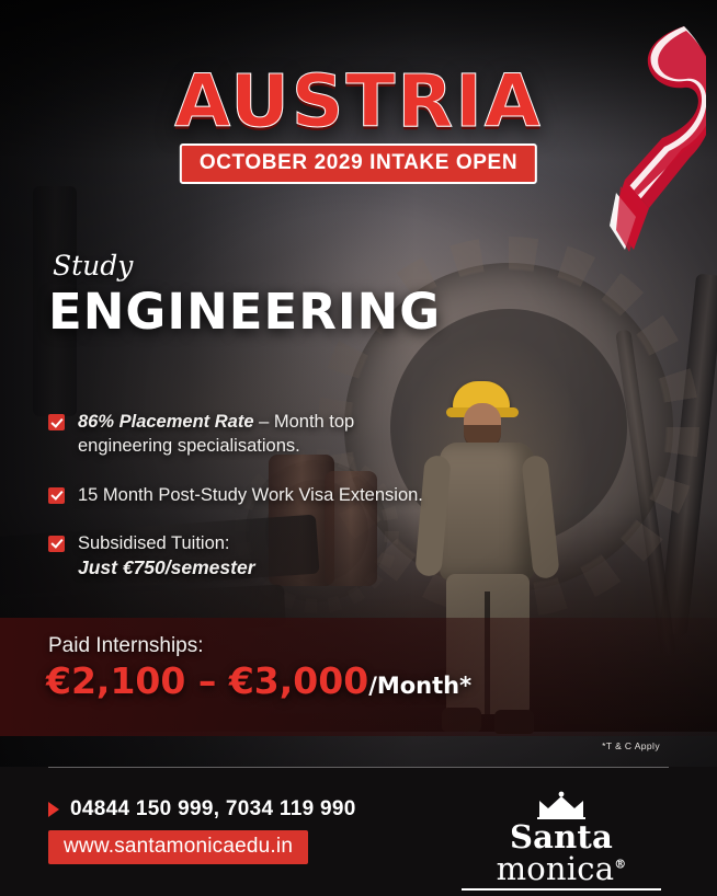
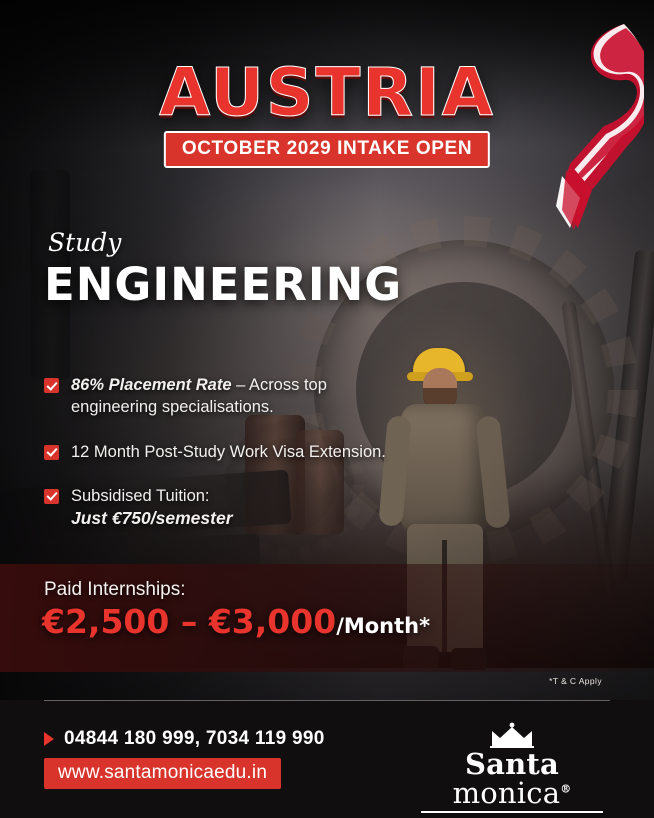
  AUSTRIA
  OCTOBER 2029 INTAKE OPEN
  Study
  ENGINEERING
- 86% Placement Rate – Month top engineering specialisations.
+ 86% Placement Rate – Across top engineering specialisations.
- 15 Month Post-Study Work Visa Extension.
+ 12 Month Post-Study Work Visa Extension.
  Subsidised Tuition:
  Just €750/semester
  Paid Internships:
- €2,100 – €3,000/Month*
+ €2,500 – €3,000/Month*
  *T & C Apply
- 04844 150 999, 7034 119 990
+ 04844 180 999, 7034 119 990
  www.santamonicaedu.in
  Santa monica®
